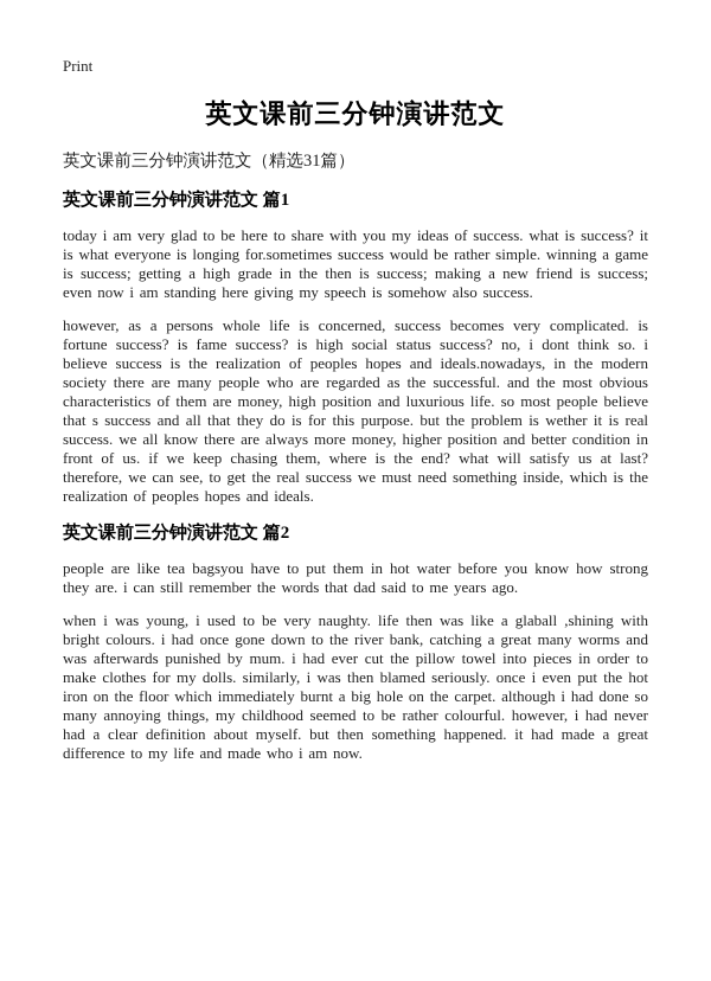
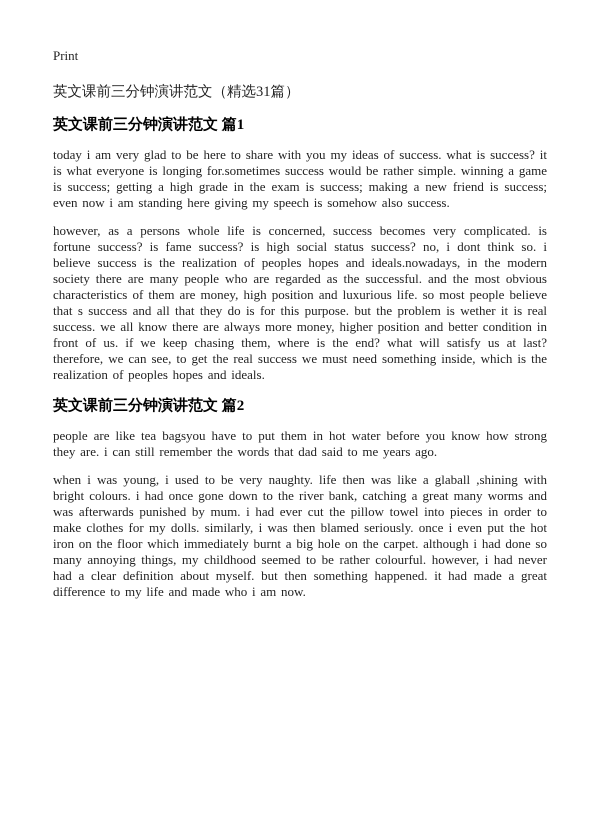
  Print
- 英文课前三分钟演讲范文
  英文课前三分钟演讲范文（精选31篇）
  英文课前三分钟演讲范文 篇1
- today i am very glad to be here to share with you my ideas of success. what is success? it is what everyone is longing for.sometimes success would be rather simple. winning a game is success; getting a high grade in the then is success; making a new friend is success; even now i am standing here giving my speech is somehow also success.
+ today i am very glad to be here to share with you my ideas of success. what is success? it is what everyone is longing for.sometimes success would be rather simple. winning a game is success; getting a high grade in the exam is success; making a new friend is success; even now i am standing here giving my speech is somehow also success.
  however, as a persons whole life is concerned, success becomes very complicated. is fortune success? is fame success? is high social status success? no, i dont think so. i believe success is the realization of peoples hopes and ideals.nowadays, in the modern society there are many people who are regarded as the successful. and the most obvious characteristics of them are money, high position and luxurious life. so most people believe that s success and all that they do is for this purpose. but the problem is wether it is real success. we all know there are always more money, higher position and better condition in front of us. if we keep chasing them, where is the end? what will satisfy us at last? therefore, we can see, to get the real success we must need something inside, which is the realization of peoples hopes and ideals.
  英文课前三分钟演讲范文 篇2
  people are like tea bagsyou have to put them in hot water before you know how strong they are. i can still remember the words that dad said to me years ago.
  when i was young, i used to be very naughty. life then was like a glaball ,shining with bright colours. i had once gone down to the river bank, catching a great many worms and was afterwards punished by mum. i had ever cut the pillow towel into pieces in order to make clothes for my dolls. similarly, i was then blamed seriously. once i even put the hot iron on the floor which immediately burnt a big hole on the carpet. although i had done so many annoying things, my childhood seemed to be rather colourful. however, i had never had a clear definition about myself. but then something happened. it had made a great difference to my life and made who i am now.
